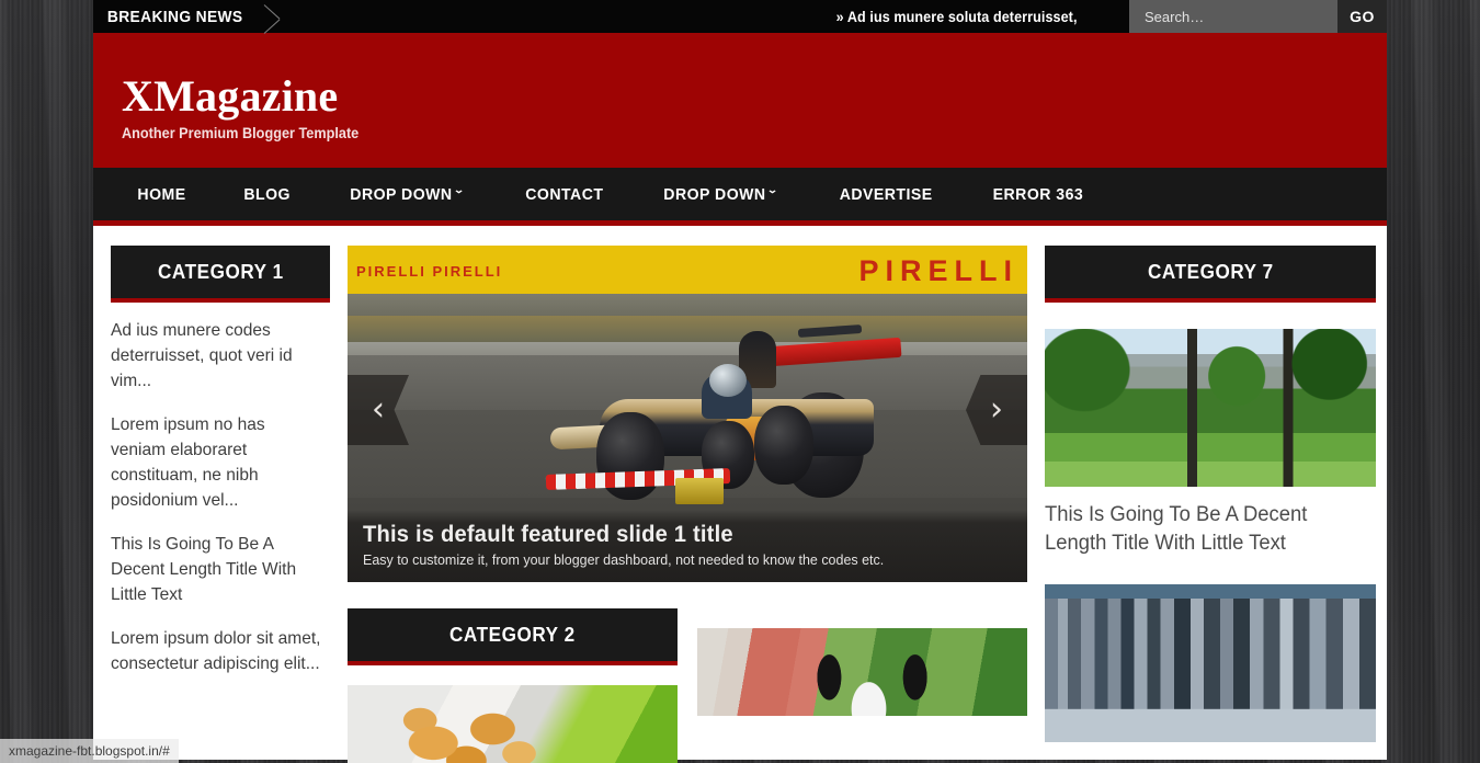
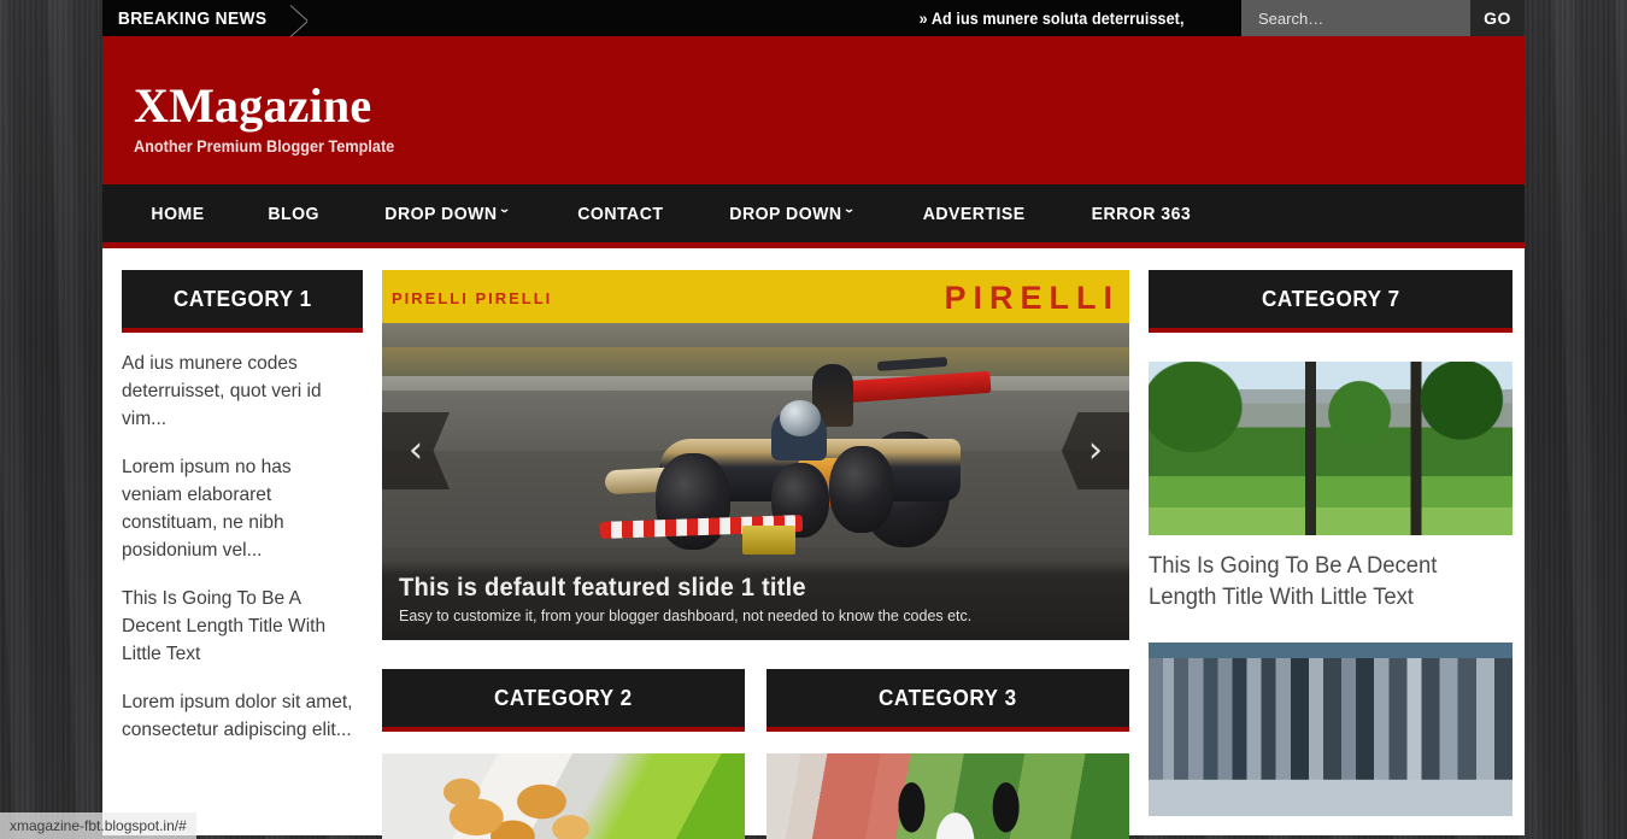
  BREAKING NEWS
  » Ad ius munere soluta deterruisset,
  Search…
  GO
  XMagazine
  Another Premium Blogger Template
  HOME
  BLOG
  DROP DOWN
  ⌄
  CONTACT
  DROP DOWN
  ⌄
  ADVERTISE
  ERROR 363
  CATEGORY 1
  Ad ius munere codes deterruisset, quot veri id vim...
  Lorem ipsum no has veniam elaboraret constituam, ne nibh posidonium vel...
  This Is Going To Be A Decent Length Title With Little Text
  Lorem ipsum dolor sit amet, consectetur adipiscing elit...
  PIRELLI PIRELLI
  PIRELLI
  ‹
  ›
  This is default featured slide 1 title
  Easy to customize it, from your blogger dashboard, not needed to know the codes etc.
  CATEGORY 2
+ CATEGORY 3
  CATEGORY 7
  This Is Going To Be A Decent Length Title With Little Text
  xmagazine-fbt.blogspot.in/#
